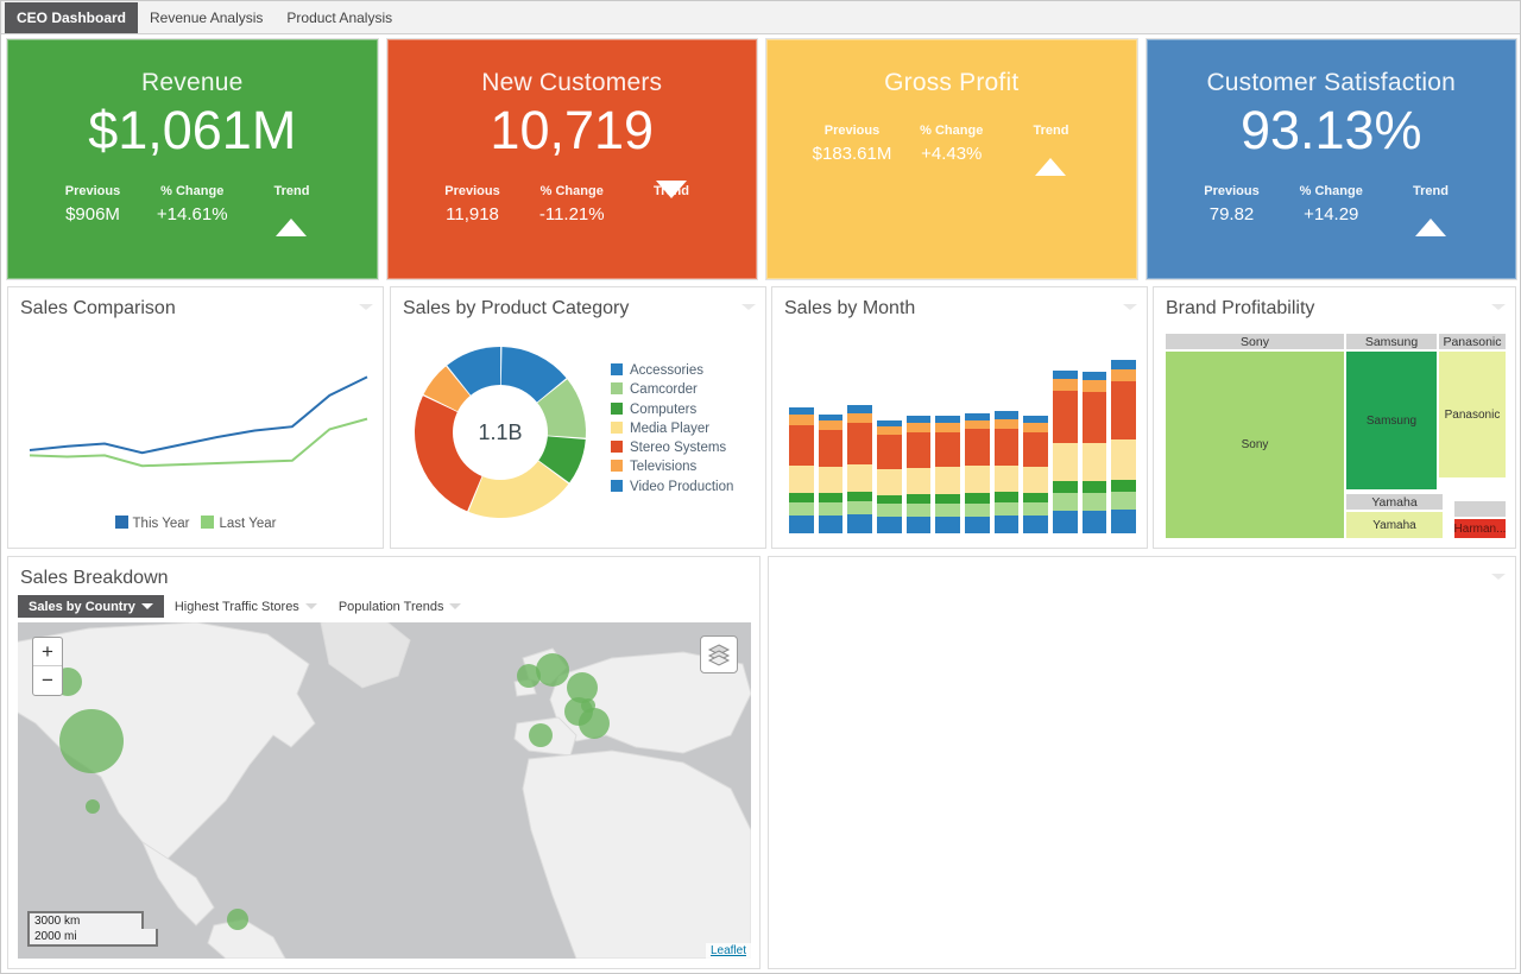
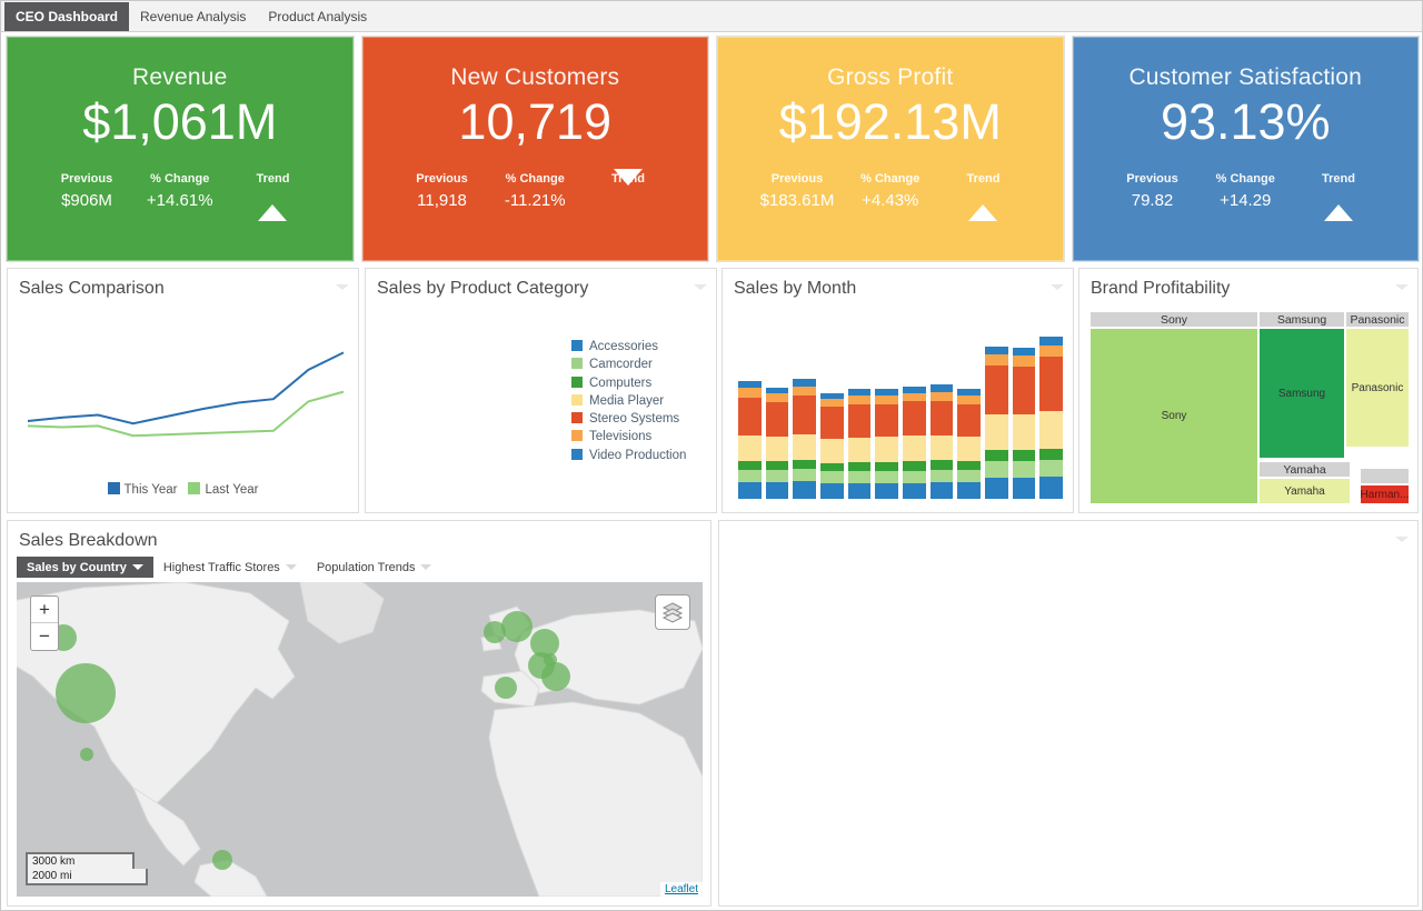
  CEO Dashboard
  Revenue Analysis
  Product Analysis
  Revenue
  $1,061M
  Previous
  $906M
  % Change
  +14.61%
  Trend
  New Customers
  10,719
  Previous
  11,918
  % Change
  -11.21%
  Trend
  Gross Profit
+ $192.13M
  Previous
  $183.61M
  % Change
  +4.43%
  Trend
  Customer Satisfaction
  93.13%
  Previous
  79.82
  % Change
  +14.29
  Trend
  Sales Comparison
  This Year
  Last Year
  Sales by Product Category
- 1.1B
  Accessories
  Camcorder
  Computers
  Media Player
  Stereo Systems
  Televisions
  Video Production
  Sales by Month
  Brand Profitability
  Sony
  Sony
  Samsung
  Samsung
  Panasonic
  Panasonic
  Yamaha
  Yamaha
  Harman...
  Sales Breakdown
  Sales by Country
  Highest Traffic Stores
  Population Trends
  +
  −
  3000 km
  2000 mi
  Leaflet
